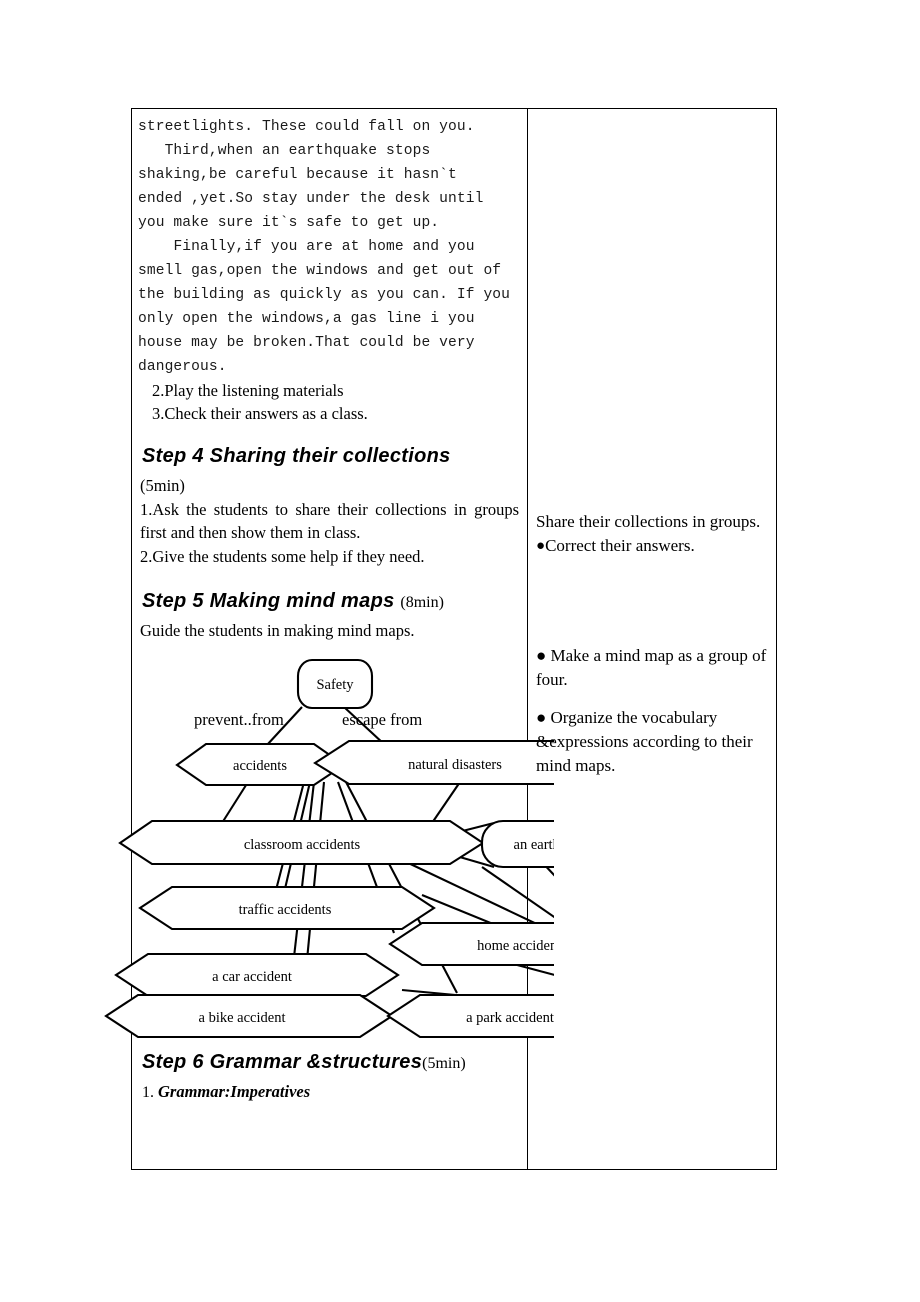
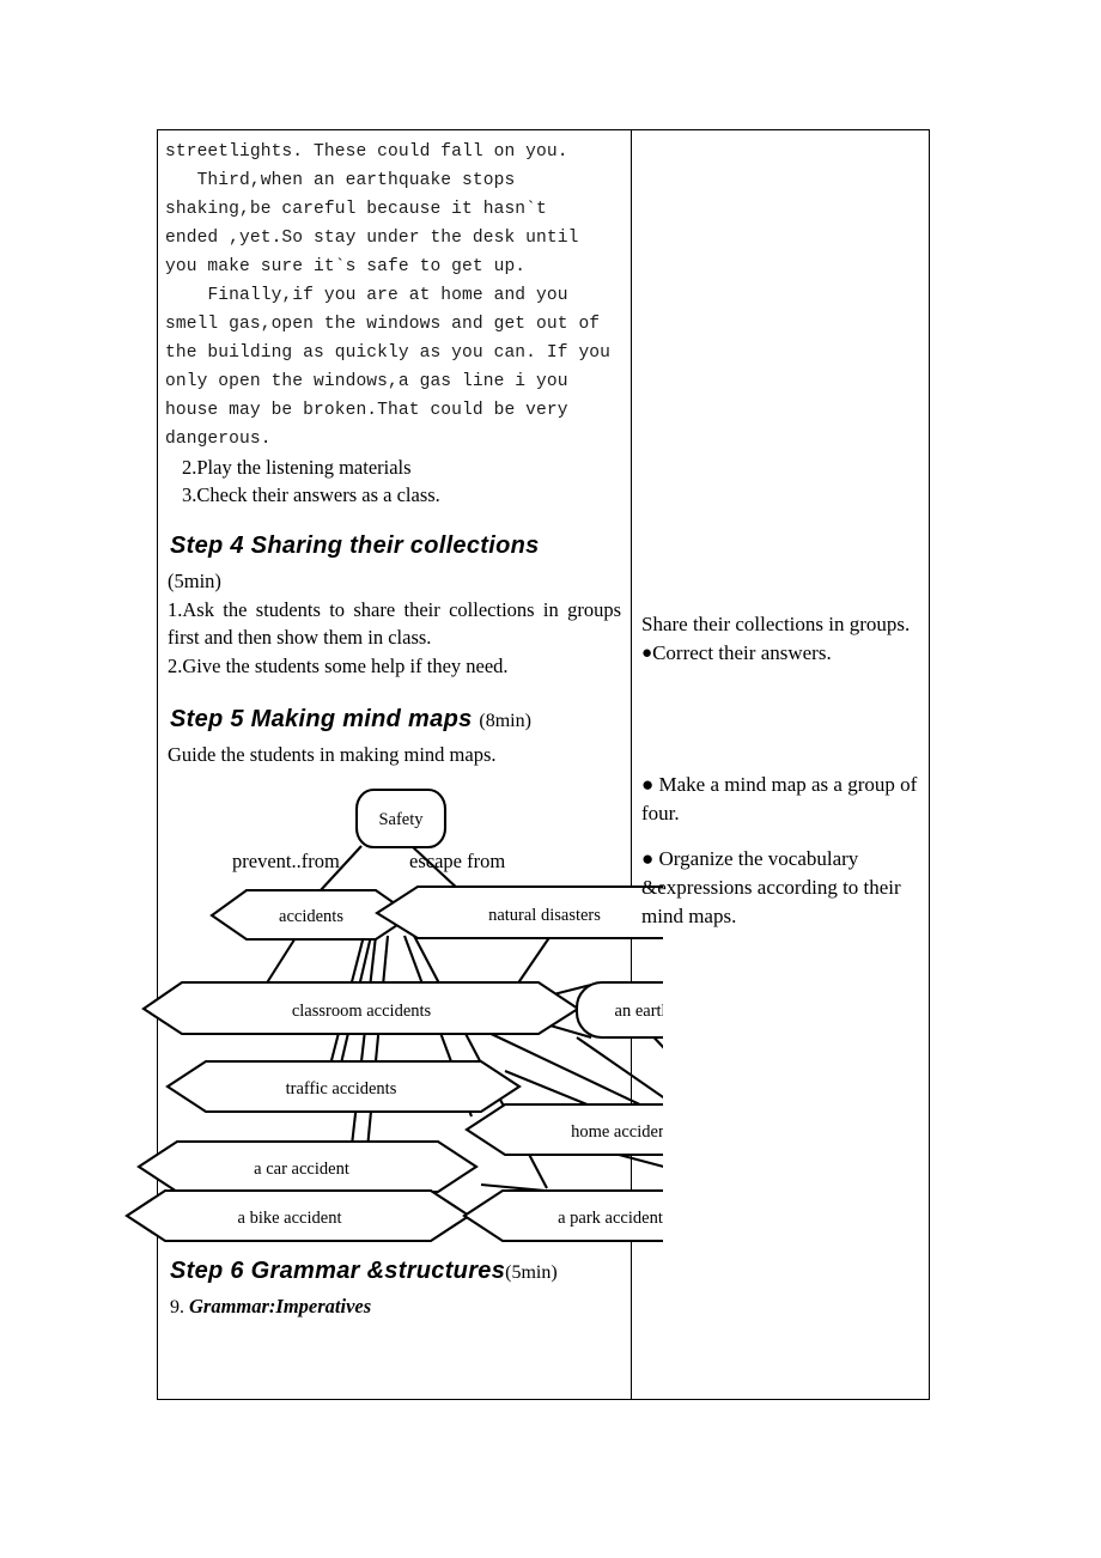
- streetlights. These could fall on you. Third,when an earthquake stops shaking,be careful because it hasn`t ended ,yet.So stay under the desk until you make sure it`s safe to get up. Finally,if you are at home and you smell gas,open the windows and get out of the building as quickly as you can. If you only open the windows,a gas line i you house may be broken.That could be very dangerous. 2.Play the listening materials 3.Check their answers as a class. Step 4 Sharing their collections (5min) 1.Ask the students to share their collections in groups first and then show them in class. 2.Give the students some help if they need. Step 5 Making mind maps (8min) Guide the students in making mind maps. Safety prevent..from escape from accidents natural disasters classroom accidents an eart traffic accidents home acciden a car accident a bike accident a park accident Step 6 Grammar &structures(5min) 1. Grammar:Imperatives	Share their collections in groups. ●Correct their answers. ● Make a mind map as a group of four. ● Organize the vocabulary &expressions according to their mind maps.
+ streetlights. These could fall on you. Third,when an earthquake stops shaking,be careful because it hasn`t ended ,yet.So stay under the desk until you make sure it`s safe to get up. Finally,if you are at home and you smell gas,open the windows and get out of the building as quickly as you can. If you only open the windows,a gas line i you house may be broken.That could be very dangerous. 2.Play the listening materials 3.Check their answers as a class. Step 4 Sharing their collections (5min) 1.Ask the students to share their collections in groups first and then show them in class. 2.Give the students some help if they need. Step 5 Making mind maps (8min) Guide the students in making mind maps. Safety prevent..from escape from accidents natural disasters classroom accidents an eart traffic accidents home acciden a car accident a bike accident a park accident Step 6 Grammar &structures(5min) 9. Grammar:Imperatives	Share their collections in groups. ●Correct their answers. ● Make a mind map as a group of four. ● Organize the vocabulary &expressions according to their mind maps.
